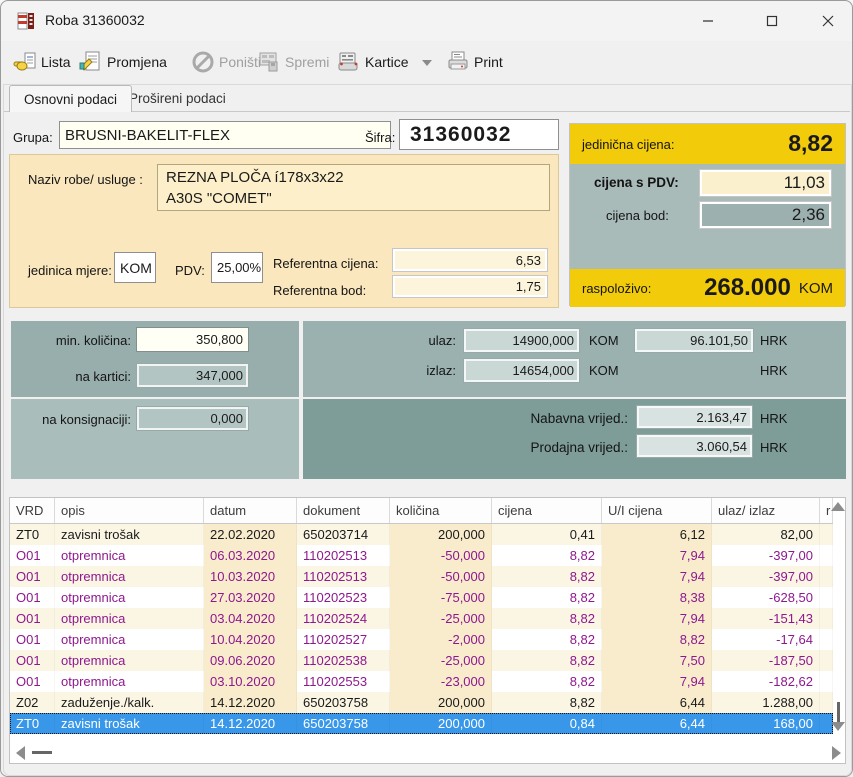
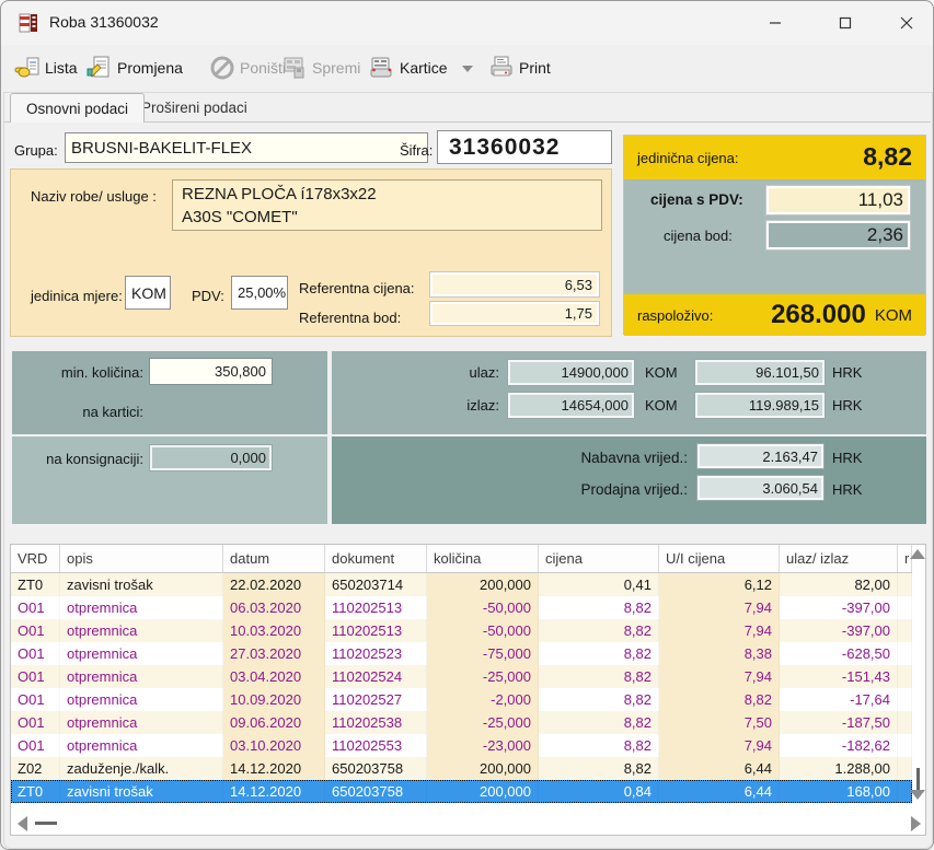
  Roba 31360032
  Lista
  Promjena
  Poništi
  Spremi
  Kartice
  Print
  Osnovni podaci
  Prošireni podaci
  Grupa:
  BRUSNI-BAKELIT-FLEX
  Šifra:
  31360032
  Naziv robe/ usluge :
  REZNA PLOČA í178x3x22
  A30S "COMET"
  jedinica mjere:
  KOM
  PDV:
  25,00%
  Referentna cijena:
  6,53
  Referentna bod:
  1,75
  jedinična cijena:
  8,82
  cijena s PDV:
  11,03
  cijena bod:
  2,36
  raspoloživo:
  268.000
  KOM
  min. količina:
  350,800
  na kartici:
- 347,000
  na konsignaciji:
  0,000
  ulaz:
  14900,000
  KOM
  96.101,50
  HRK
  izlaz:
  14654,000
  KOM
+ 119.989,15
  HRK
  Nabavna vrijed.:
  2.163,47
  HRK
  Prodajna vrijed.:
  3.060,54
  HRK
  VRD
  opis
  datum
  dokument
  količina
  cijena
  U/I cijena
  ulaz/ izlaz
  r
  ZT0
  zavisni trošak
  22.02.2020
  650203714
  200,000
  0,41
  6,12
  82,00
  O01
  otpremnica
  06.03.2020
  110202513
  -50,000
  8,82
  7,94
  -397,00
  O01
  otpremnica
  10.03.2020
  110202513
  -50,000
  8,82
  7,94
  -397,00
  O01
  otpremnica
  27.03.2020
  110202523
  -75,000
  8,82
  8,38
  -628,50
  O01
  otpremnica
  03.04.2020
  110202524
  -25,000
  8,82
  7,94
  -151,43
  O01
  otpremnica
- 10.04.2020
+ 10.09.2020
  110202527
  -2,000
  8,82
  8,82
  -17,64
  O01
  otpremnica
  09.06.2020
  110202538
  -25,000
  8,82
  7,50
  -187,50
  O01
  otpremnica
  03.10.2020
  110202553
  -23,000
  8,82
  7,94
  -182,62
  Z02
  zaduženje./kalk.
  14.12.2020
  650203758
  200,000
  8,82
  6,44
  1.288,00
  ZT0
  zavisni trošak
  14.12.2020
  650203758
  200,000
  0,84
  6,44
  168,00
